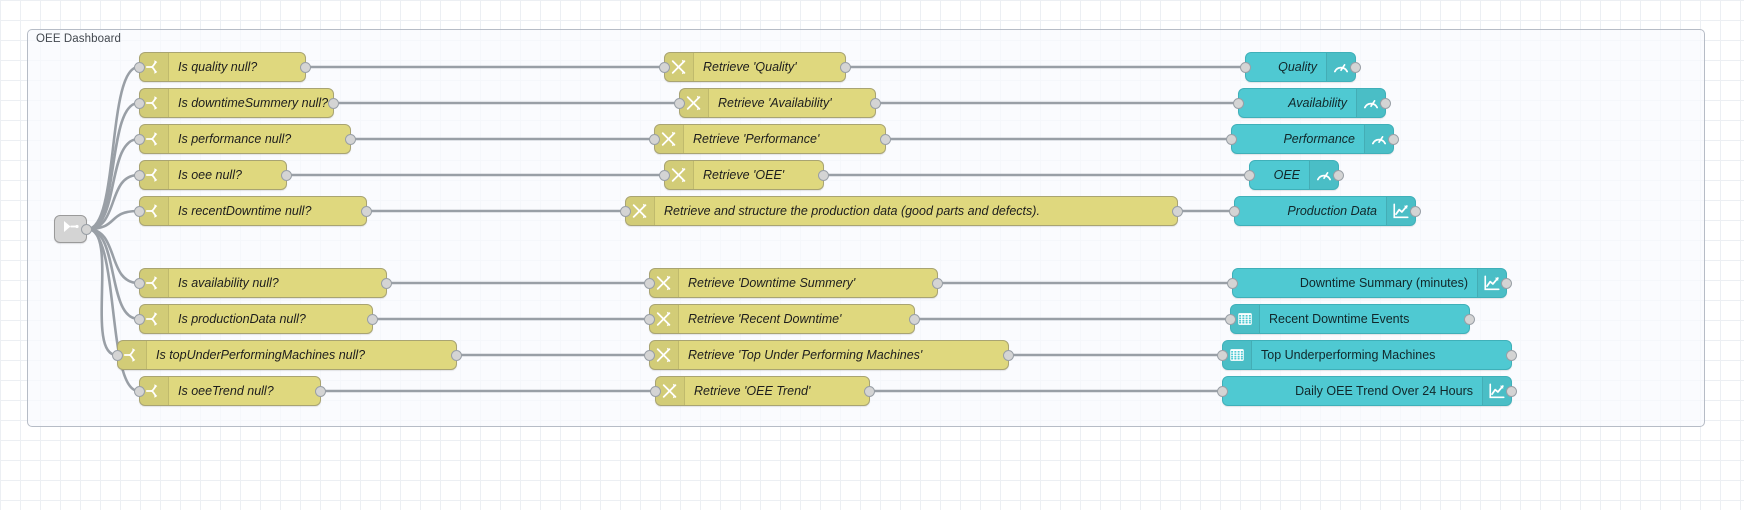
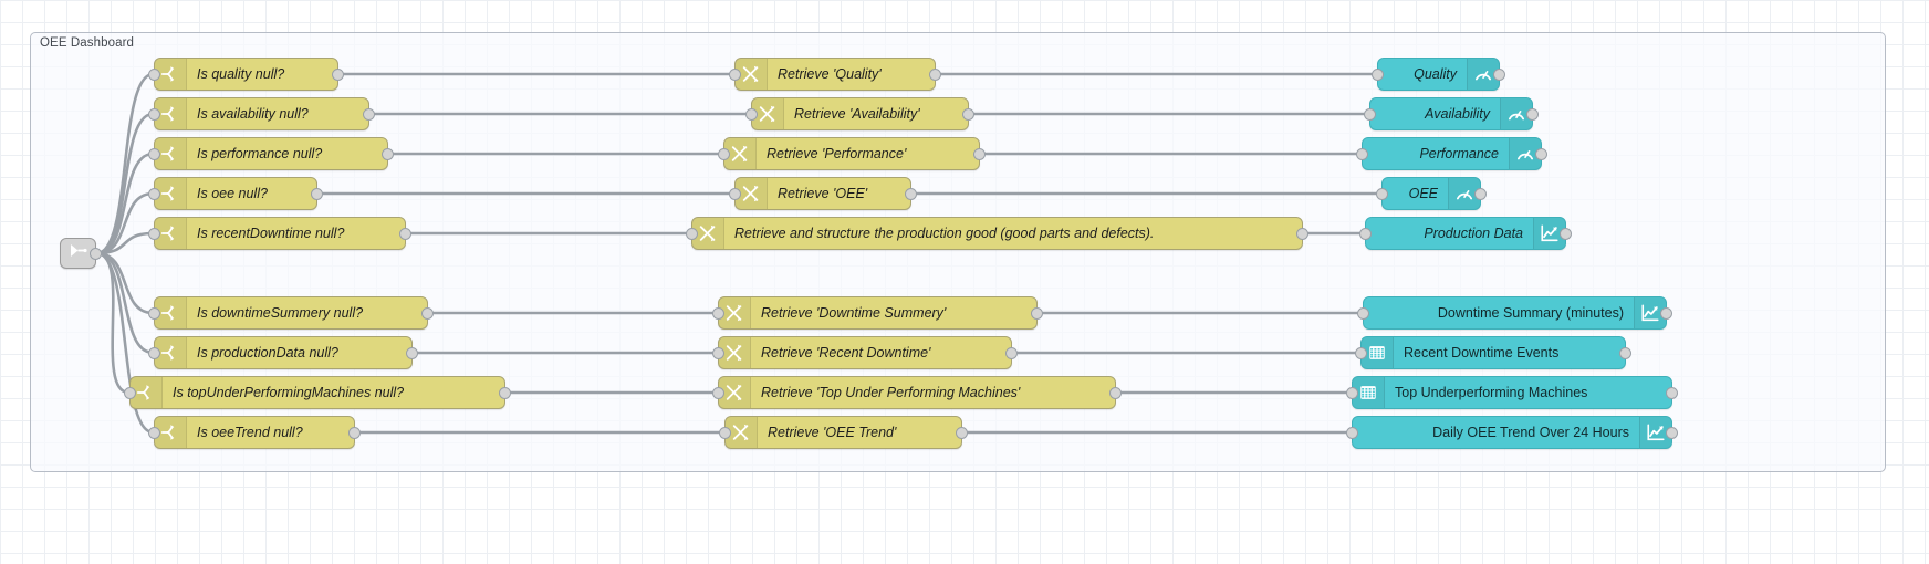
  OEE Dashboard
  Is quality null?
  Retrieve 'Quality'
  Quality
- Is downtimeSummery null?
+ Is availability null?
  Retrieve 'Availability'
  Availability
  Is performance null?
  Retrieve 'Performance'
  Performance
  Is oee null?
  Retrieve 'OEE'
  OEE
  Is recentDowntime null?
- Retrieve and structure the production data (good parts and defects).
+ Retrieve and structure the production good (good parts and defects).
  Production Data
- Is availability null?
+ Is downtimeSummery null?
  Retrieve 'Downtime Summery'
  Downtime Summary (minutes)
  Is productionData null?
  Retrieve 'Recent Downtime'
  Recent Downtime Events
  Is topUnderPerformingMachines null?
  Retrieve 'Top Under Performing Machines'
  Top Underperforming Machines
  Is oeeTrend null?
  Retrieve 'OEE Trend'
  Daily OEE Trend Over 24 Hours
